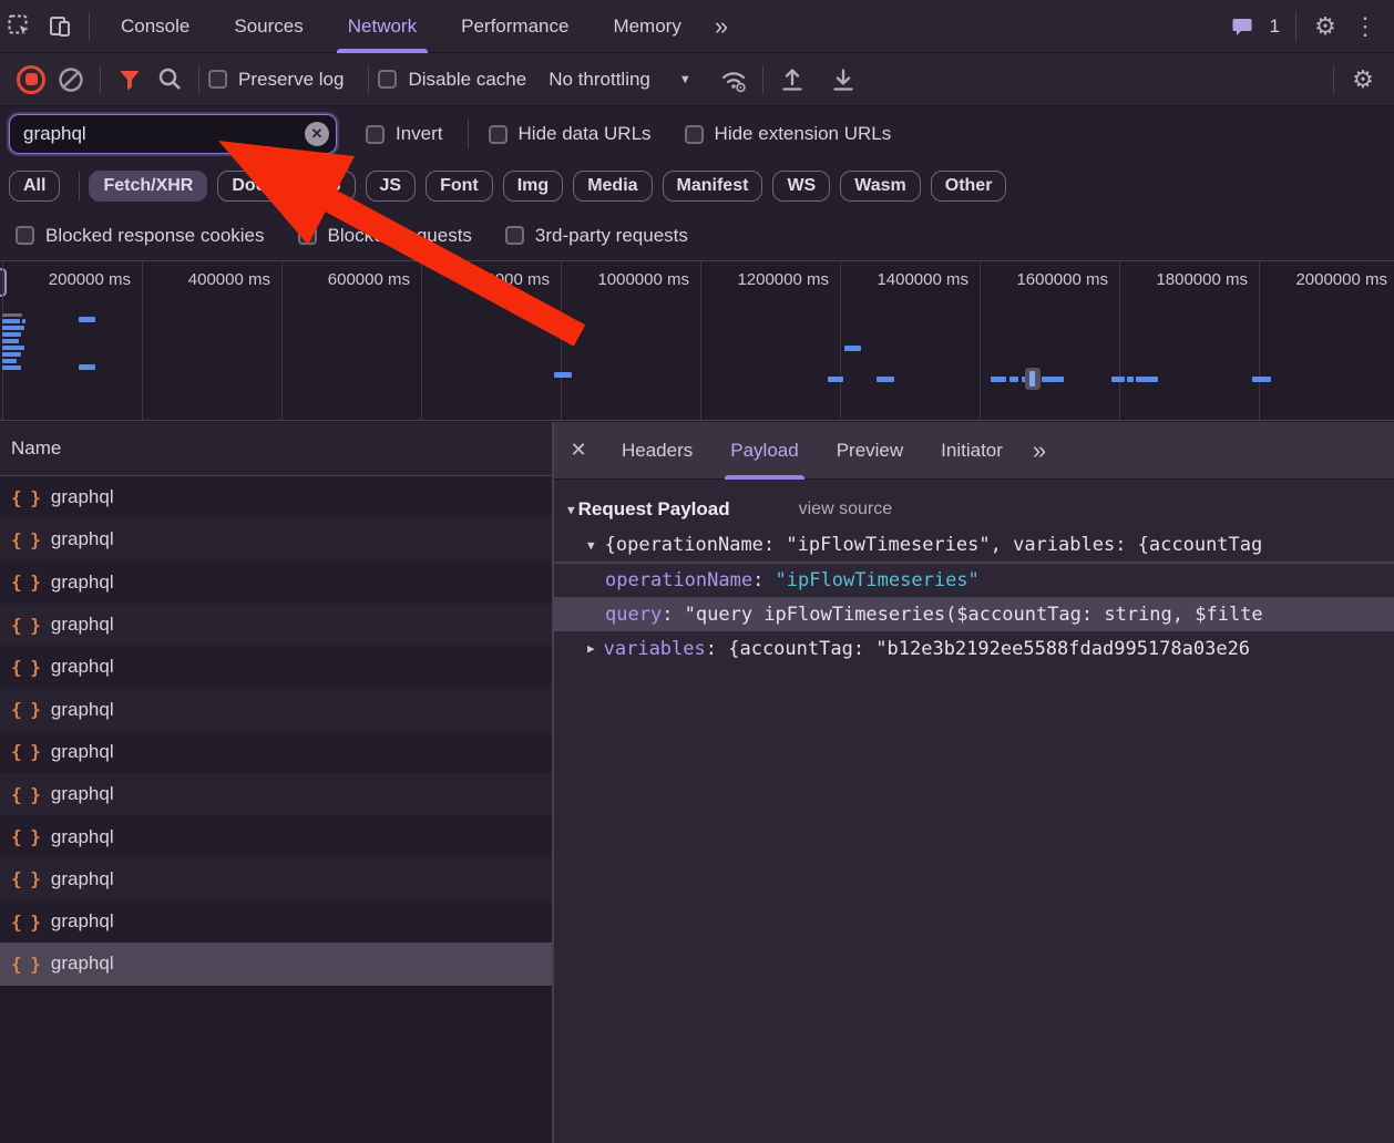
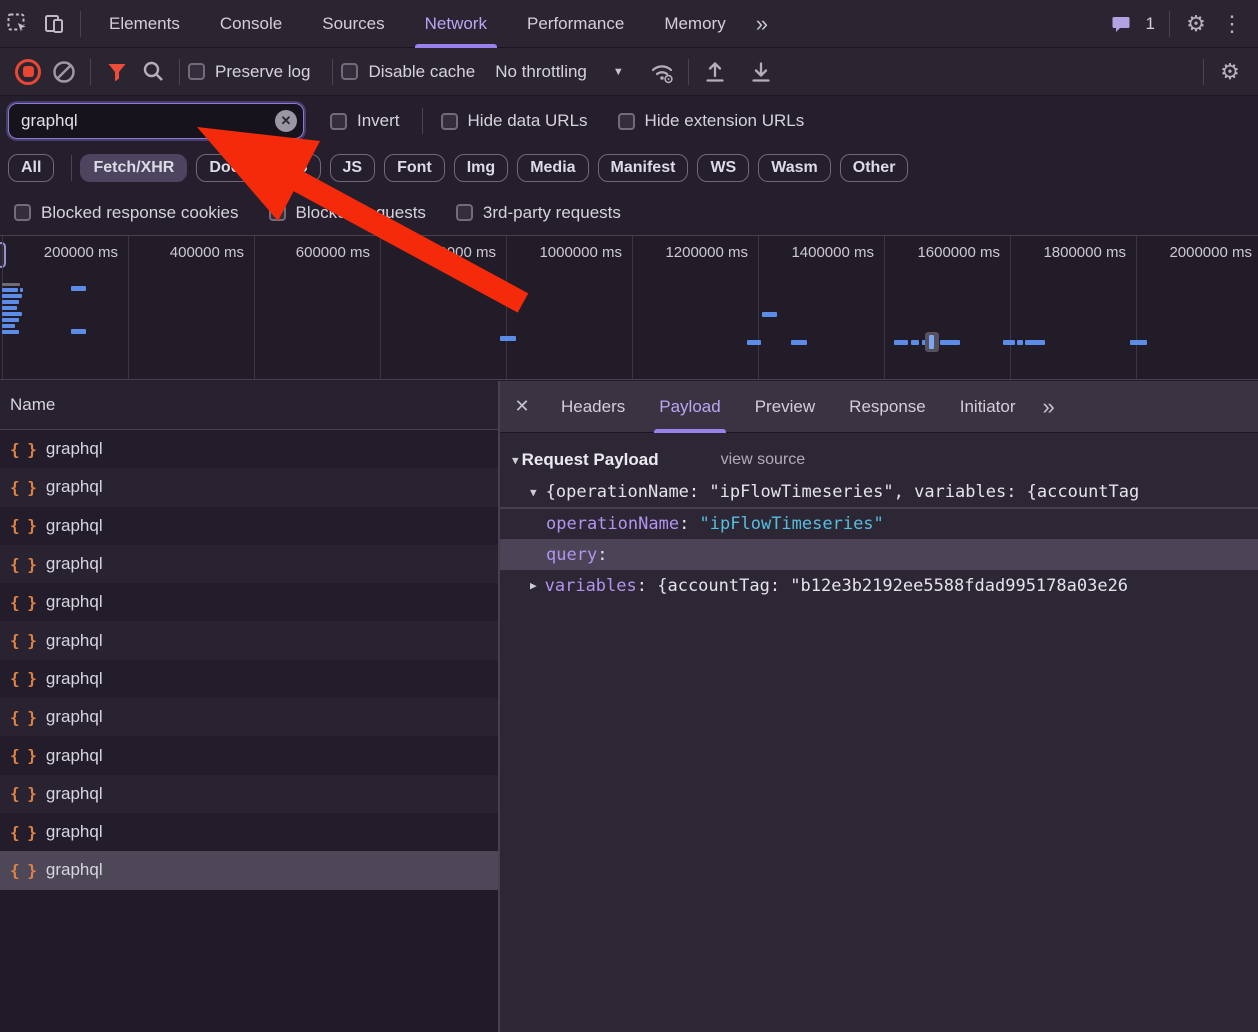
+ Elements
  Console
  Sources
  Network
  Performance
  Memory
  »
  1
  ⚙
  ⋮
  Preserve log
  Disable cache
  No throttling
  ▼
  ⚙
  graphql
  ✕
  Invert
  Hide data URLs
  Hide extension URLs
  All
  Fetch/XHR
  JS
  Font
  Img
  Media
  Manifest
  WS
  Wasm
  Other
  Blocked response cookies
  3rd-party requests
  200000 ms
  400000 ms
  600000 ms
  1000000 ms
  1200000 ms
  1400000 ms
  1600000 ms
  1800000 ms
  2000000 ms
  Name
  { }
  graphql
  { }
  graphql
  { }
  graphql
  { }
  graphql
  { }
  graphql
  { }
  graphql
  { }
  graphql
  { }
  graphql
  { }
  graphql
  { }
  graphql
  { }
  graphql
  { }
  graphql
  ✕
  Headers
  Payload
  Preview
+ Response
  Initiator
  »
  ▼
  Request Payload
  view source
  ▼
  {operationName: "ipFlowTimeseries", variables: {accountTag
  operationName
  :
  "ipFlowTimeseries"
  query
  :
- "query ipFlowTimeseries($accountTag: string, $filte
  ▶
  variables
  :
  {accountTag: "b12e3b2192ee5588fdad995178a03e26
